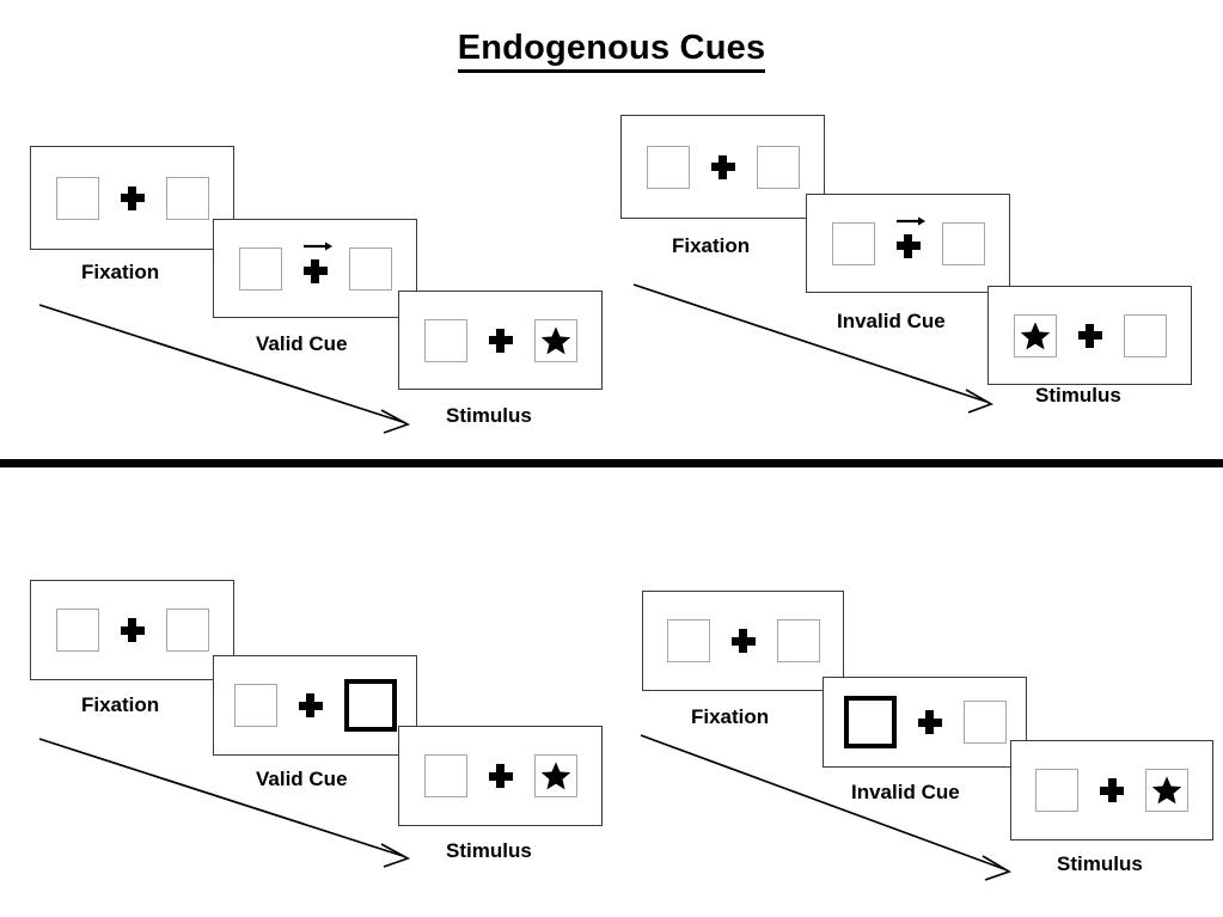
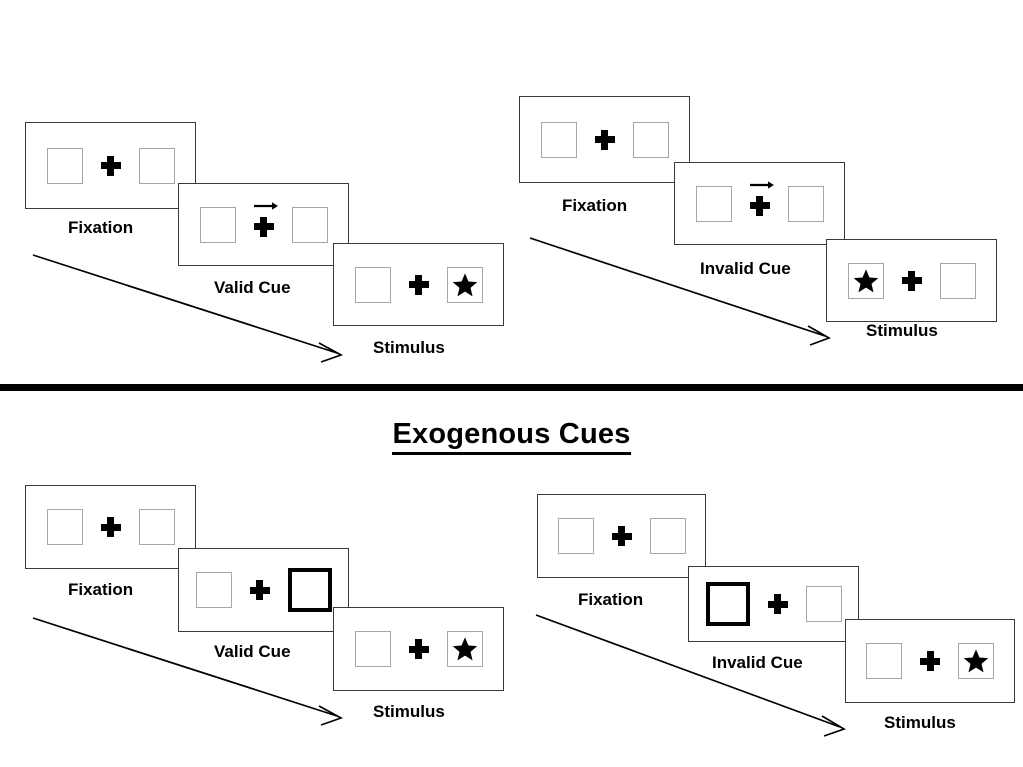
- Endogenous Cues
  Fixation
  Valid Cue
  Stimulus
  Fixation
  Invalid Cue
  Stimulus
+ Exogenous Cues
  Fixation
  Valid Cue
  Stimulus
  Fixation
  Invalid Cue
  Stimulus
